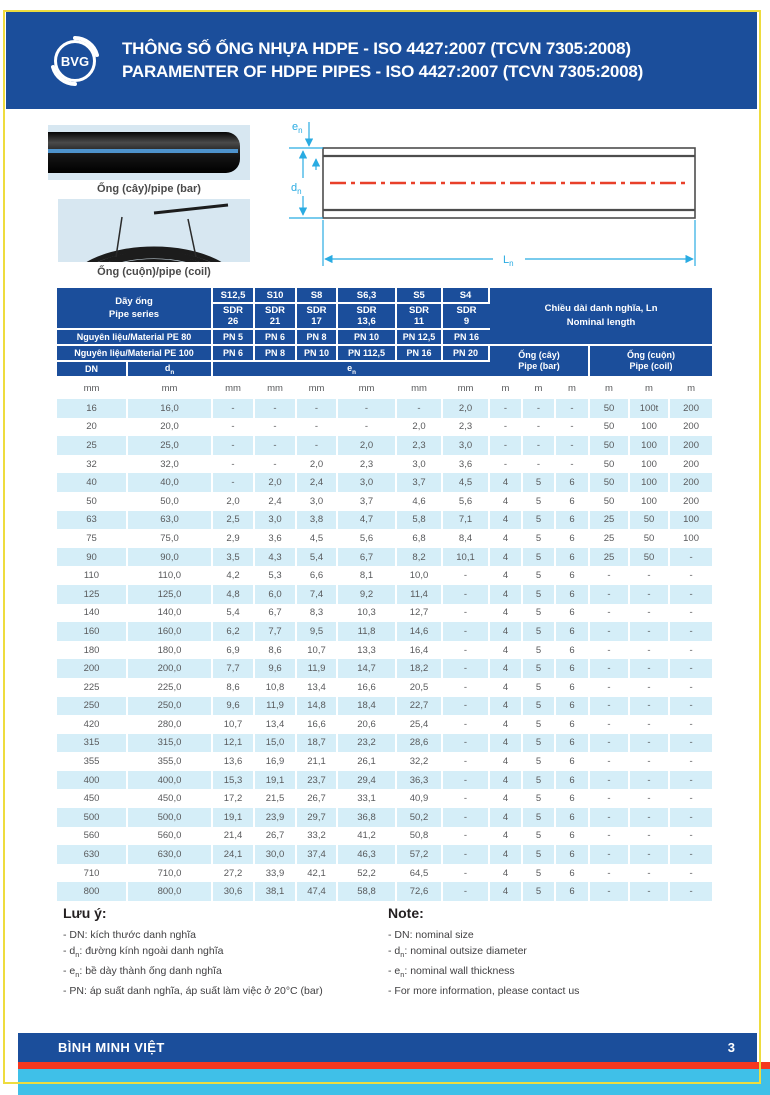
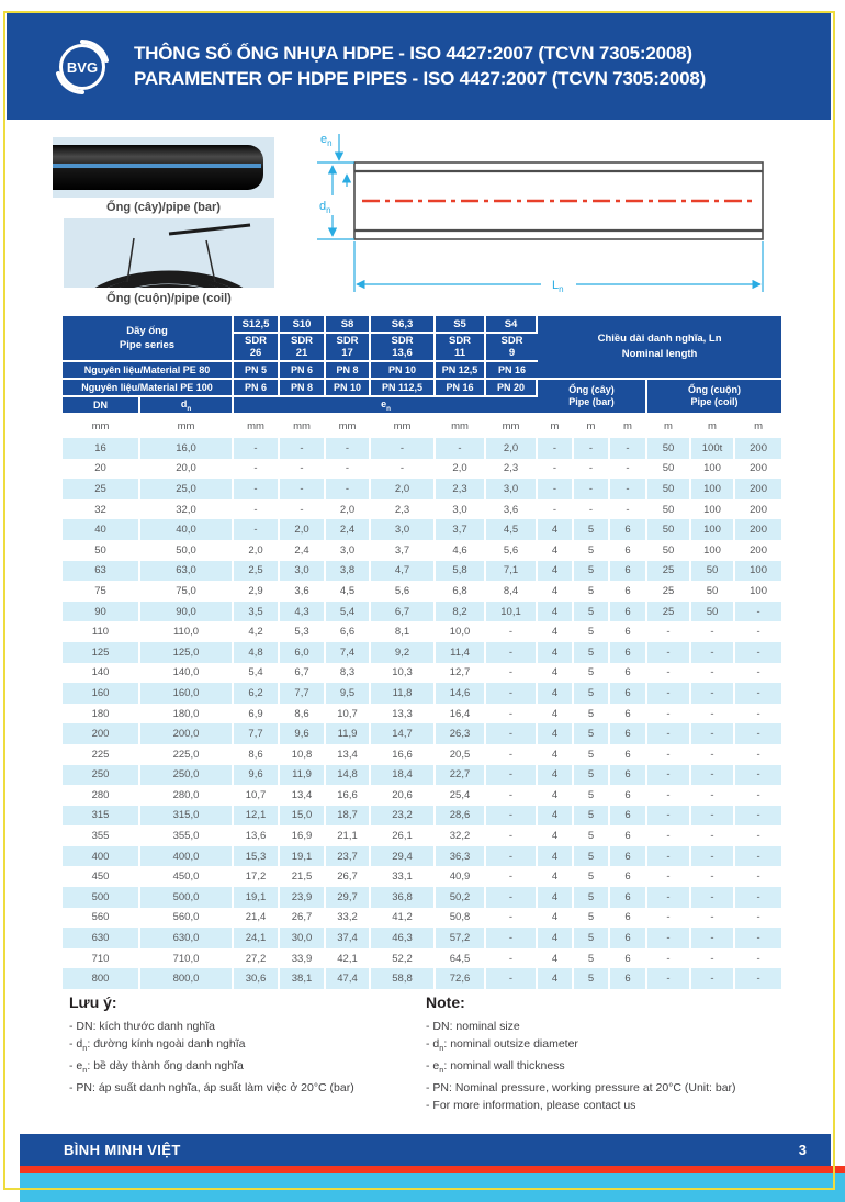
  BVG
  THÔNG SỐ ỐNG NHỰA HDPE - ISO 4427:2007 (TCVN 7305:2008)
  PARAMENTER OF HDPE PIPES - ISO 4427:2007 (TCVN 7305:2008)
  Ống (cây)/pipe (bar)
  Ống (cuộn)/pipe (coil)
  en
  dn
  Ln
  Dãy ống Pipe series	S12,5	S10	S8	S6,3	S5	S4	Chiều dài danh nghĩa, Ln Nominal length
  SDR 26	SDR 21	SDR 17	SDR 13,6	SDR 11	SDR 9
  Nguyên liệu/Material PE 80	PN 5	PN 6	PN 8	PN 10	PN 12,5	PN 16
  Nguyên liệu/Material PE 100	PN 6	PN 8	PN 10	PN 112,5	PN 16	PN 20	Ống (cây) Pipe (bar)	Ống (cuộn) Pipe (coil)
  mm	mm	mm	mm	mm	mm	mm	mm	m	m	m	m	m	m
  16	16,0	-	-	-	-	-	2,0	-	-	-	50	100t	200
  20	20,0	-	-	-	-	2,0	2,3	-	-	-	50	100	200
  25	25,0	-	-	-	2,0	2,3	3,0	-	-	-	50	100	200
  32	32,0	-	-	2,0	2,3	3,0	3,6	-	-	-	50	100	200
  40	40,0	-	2,0	2,4	3,0	3,7	4,5	4	5	6	50	100	200
  50	50,0	2,0	2,4	3,0	3,7	4,6	5,6	4	5	6	50	100	200
  63	63,0	2,5	3,0	3,8	4,7	5,8	7,1	4	5	6	25	50	100
  75	75,0	2,9	3,6	4,5	5,6	6,8	8,4	4	5	6	25	50	100
  90	90,0	3,5	4,3	5,4	6,7	8,2	10,1	4	5	6	25	50	-
  110	110,0	4,2	5,3	6,6	8,1	10,0	-	4	5	6	-	-	-
  125	125,0	4,8	6,0	7,4	9,2	11,4	-	4	5	6	-	-	-
  140	140,0	5,4	6,7	8,3	10,3	12,7	-	4	5	6	-	-	-
  160	160,0	6,2	7,7	9,5	11,8	14,6	-	4	5	6	-	-	-
  180	180,0	6,9	8,6	10,7	13,3	16,4	-	4	5	6	-	-	-
- 200	200,0	7,7	9,6	11,9	14,7	18,2	-	4	5	6	-	-	-
+ 200	200,0	7,7	9,6	11,9	14,7	26,3	-	4	5	6	-	-	-
  225	225,0	8,6	10,8	13,4	16,6	20,5	-	4	5	6	-	-	-
  250	250,0	9,6	11,9	14,8	18,4	22,7	-	4	5	6	-	-	-
- 420	280,0	10,7	13,4	16,6	20,6	25,4	-	4	5	6	-	-	-
+ 280	280,0	10,7	13,4	16,6	20,6	25,4	-	4	5	6	-	-	-
  315	315,0	12,1	15,0	18,7	23,2	28,6	-	4	5	6	-	-	-
  355	355,0	13,6	16,9	21,1	26,1	32,2	-	4	5	6	-	-	-
  400	400,0	15,3	19,1	23,7	29,4	36,3	-	4	5	6	-	-	-
  450	450,0	17,2	21,5	26,7	33,1	40,9	-	4	5	6	-	-	-
  500	500,0	19,1	23,9	29,7	36,8	50,2	-	4	5	6	-	-	-
  560	560,0	21,4	26,7	33,2	41,2	50,8	-	4	5	6	-	-	-
  630	630,0	24,1	30,0	37,4	46,3	57,2	-	4	5	6	-	-	-
  710	710,0	27,2	33,9	42,1	52,2	64,5	-	4	5	6	-	-	-
  800	800,0	30,6	38,1	47,4	58,8	72,6	-	4	5	6	-	-	-
  Lưu ý:
  - DN: kích thước danh nghĩa
  - dn: đường kính ngoài danh nghĩa
  - en: bề dày thành ống danh nghĩa
  - PN: áp suất danh nghĩa, áp suất làm việc ở 20°C (bar)
  Note:
  - DN: nominal size
  - dn: nominal outsize diameter
  - en: nominal wall thickness
+ - PN: Nominal pressure, working pressure at 20°C (Unit: bar)
  - For more information, please contact us
  BÌNH MINH VIỆT
  3
